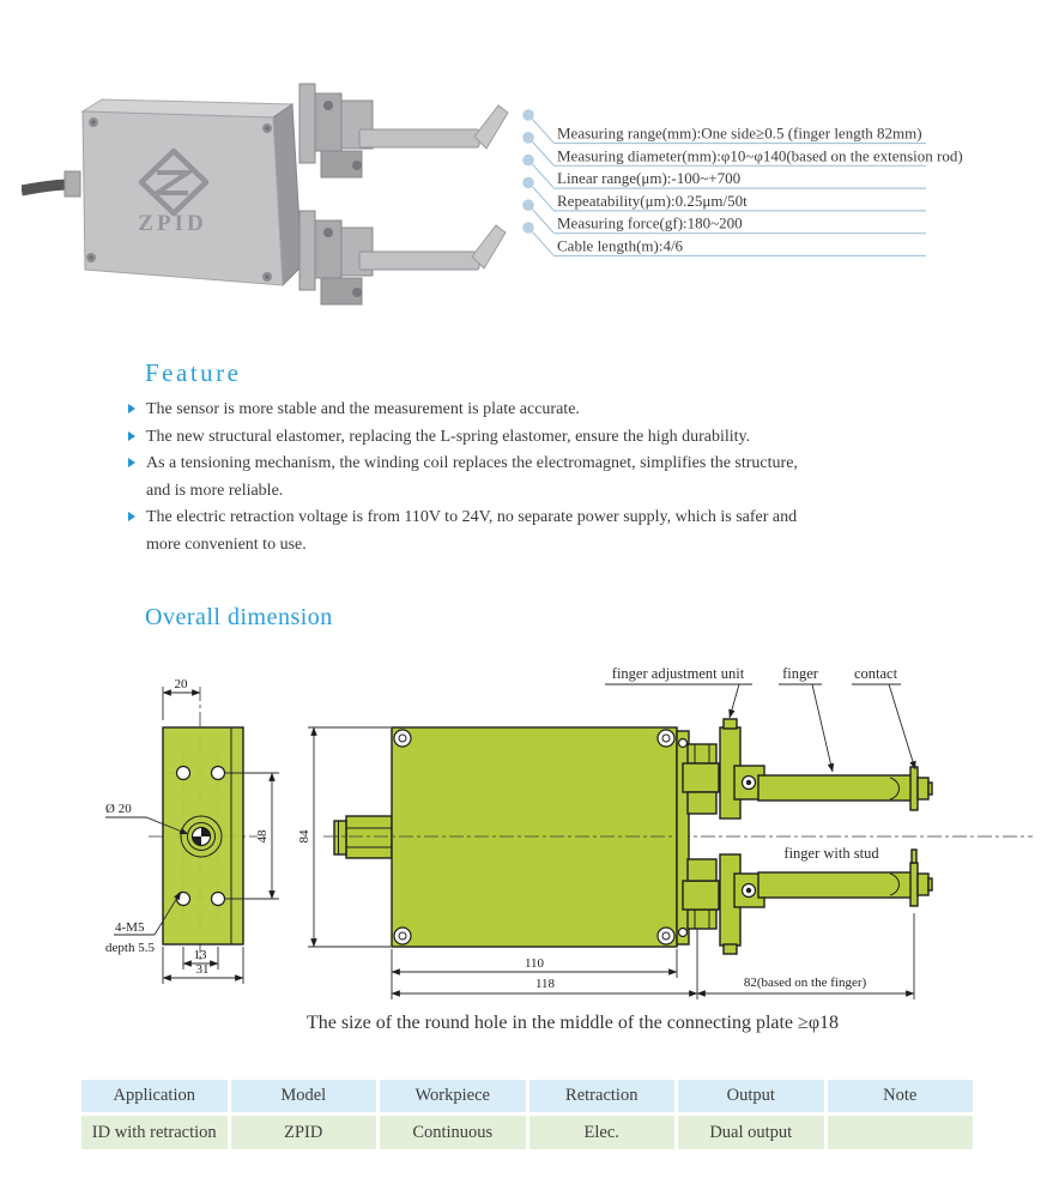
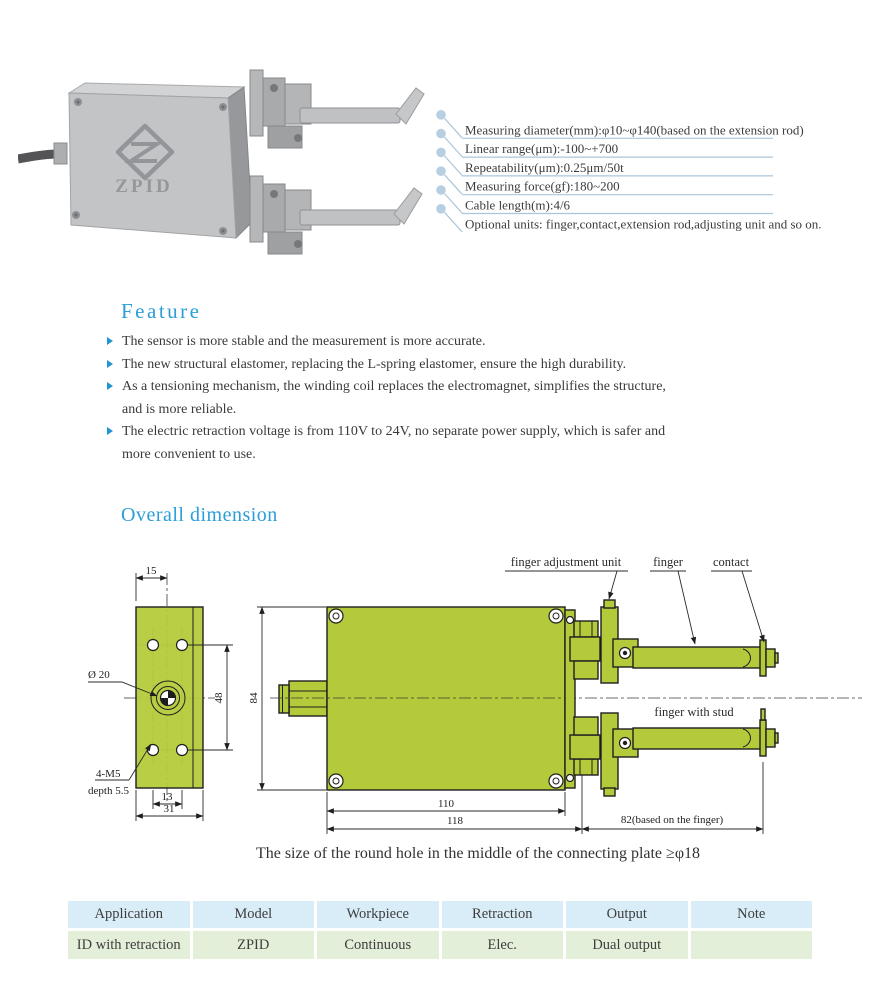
  ZPID
- Measuring range(mm):One side≥0.5 (finger length 82mm)
  Measuring diameter(mm):φ10~φ140(based on the extension rod)
  Linear range(μm):-100~+700
  Repeatability(μm):0.25μm/50t
  Measuring force(gf):180~200
  Cable length(m):4/6
+ Optional units: finger,contact,extension rod,adjusting unit and so on.
  Feature
- The sensor is more stable and the measurement is plate accurate.
+ The sensor is more stable and the measurement is more accurate.
  The new structural elastomer, replacing the L-spring elastomer, ensure the high durability.
  As a tensioning mechanism, the winding coil replaces the electromagnet, simplifies the structure, and is more reliable.
  The electric retraction voltage is from 110V to 24V, no separate power supply, which is safer and more convenient to use.
  Overall dimension
- 20
+ 15
  Ø 20
  4-M5
  depth 5.5
  13
  31
  110
  118
  82(based on the finger)
  finger adjustment unit
  finger
  contact
  finger with stud
  The size of the round hole in the middle of the connecting plate ≥φ18
  Application
  Model
  Workpiece
  Retraction
  Output
  Note
  ID with retraction
  ZPID
  Continuous
  Elec.
  Dual output
